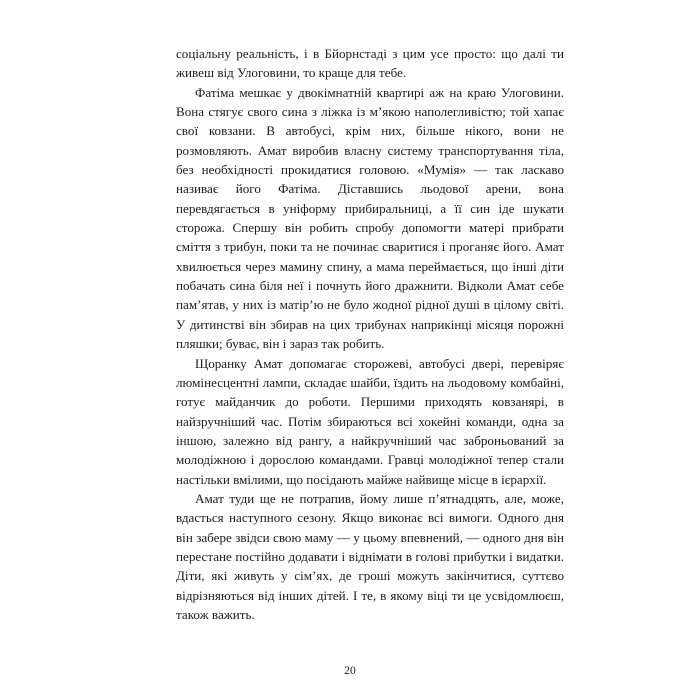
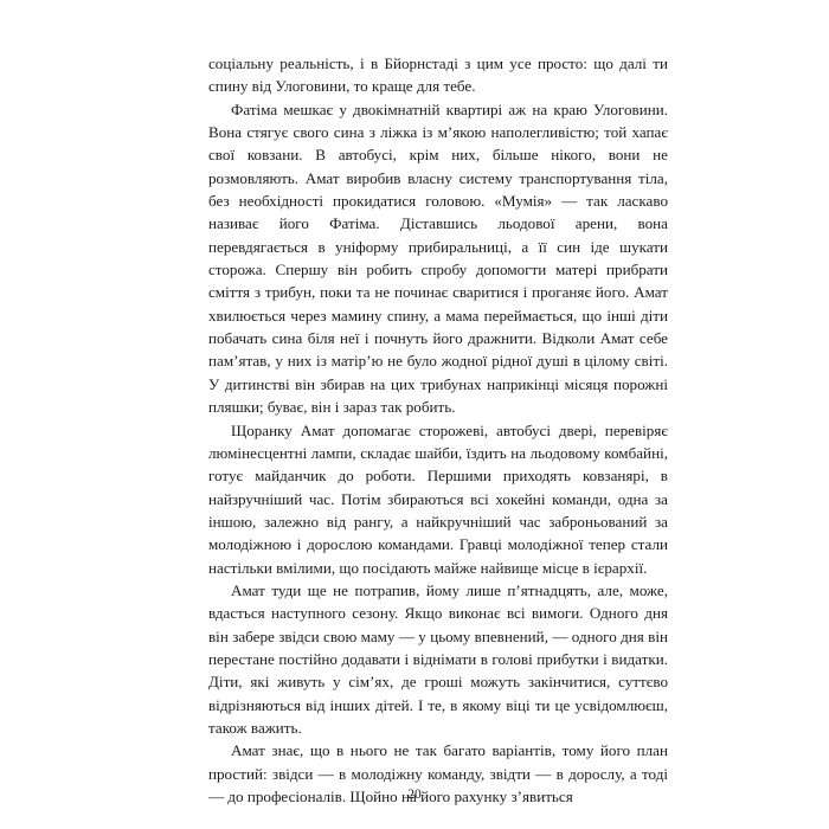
- соціальну реальність, і в Бйорнстаді з цим усе просто: що далі ти живеш від Улоговини, то краще для тебе.
+ соціальну реальність, і в Бйорнстаді з цим усе просто: що далі ти спину від Улоговини, то краще для тебе.
  Фатіма мешкає у двокімнатній квартирі аж на краю Улоговини. Вона стягує свого сина з ліжка із м’якою наполегливістю; той хапає свої ковзани. В автобусі, крім них, більше нікого, вони не розмовляють. Амат виробив власну систему транспортування тіла, без необхідності прокидатися головою. «Мумія» — так ласкаво називає його Фатіма. Діставшись льодової арени, вона перевдягається в уніформу прибиральниці, а її син іде шукати сторожа. Спершу він робить спробу допомогти матері прибрати сміття з трибун, поки та не починає сваритися і проганяє його. Амат хвилюється через мамину спину, а мама переймається, що інші діти побачать сина біля неї і почнуть його дражнити. Відколи Амат себе пам’ятав, у них із матір’ю не було жодної рідної душі в цілому світі. У дитинстві він збирав на цих трибунах наприкінці місяця порожні пляшки; буває, він і зараз так робить.
  Щоранку Амат допомагає сторожеві, автобусі двері, перевіряє люмінесцентні лампи, складає шайби, їздить на льодовому комбайні, готує майданчик до роботи. Першими приходять ковзанярі, в найзручніший час. Потім збираються всі хокейні команди, одна за іншою, залежно від рангу, а найкручніший час заброньований за молодіжною і дорослою командами. Гравці молодіжної тепер стали настільки вмілими, що посідають майже найвище місце в ієрархії.
  Амат туди ще не потрапив, йому лише п’ятнадцять, але, може, вдасться наступного сезону. Якщо виконає всі вимоги. Одного дня він забере звідси свою маму — у цьому впевнений, — одного дня він перестане постійно додавати і віднімати в голові прибутки і видатки. Діти, які живуть у сім’ях, де гроші можуть закінчитися, суттєво відрізняються від інших дітей. І те, в якому віці ти це усвідомлюєш, також важить.
+ Амат знає, що в нього не так багато варіантів, тому його план простий: звідси — в молодіжну команду, звідти — в дорослу, а тоді — до професіоналів. Щойно на його рахунку з’явиться
  20
